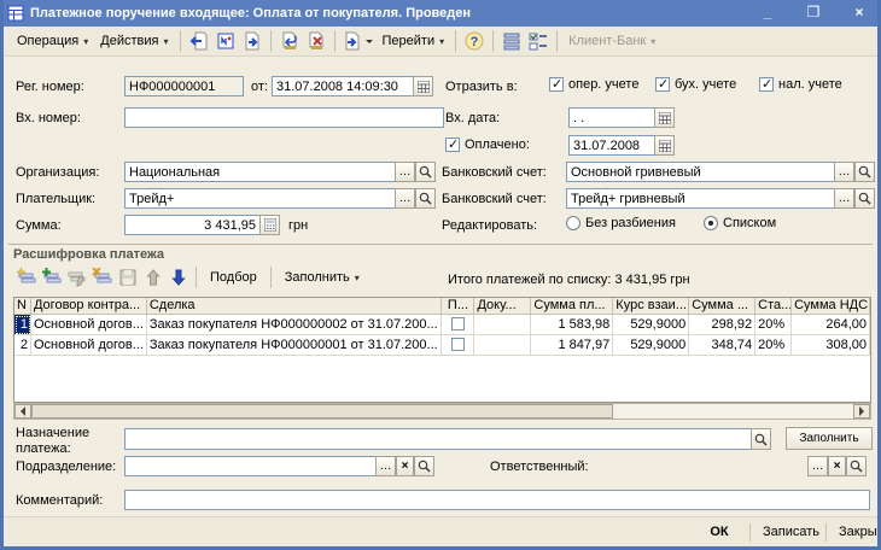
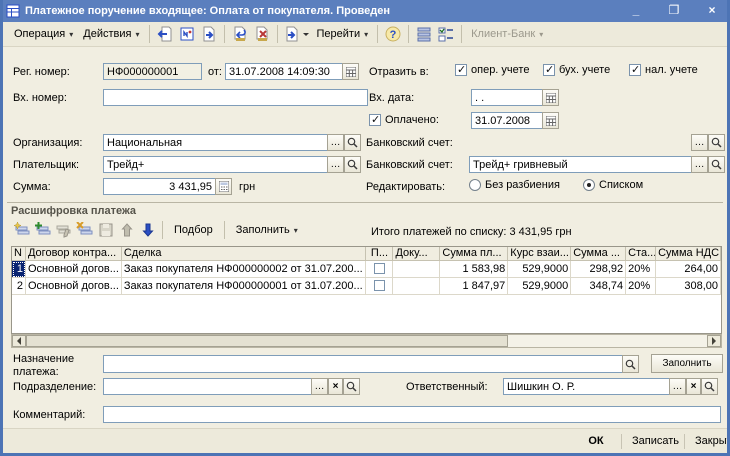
  Платежное поручение входящее: Оплата от покупателя. Проведен
  _
  ❐
  ×
  Операция
  Действия
  Перейти
  ?
  Клиент-Банк
  Рег. номер:
  НФ000000001
  от:
  31.07.2008 14:09:30
  Отразить в:
  опер. учете
  бух. учете
  нал. учете
  Вх. номер:
  Вх. дата:
  . .
  Оплачено:
  31.07.2008
  Организация:
  Национальная
  …
  Банковский счет:
- Основной гривневый
  …
  Плательщик:
  Трейд+
  …
  Банковский счет:
  Трейд+ гривневый
  …
  Сумма:
  3 431,95
  грн
  Редактировать:
  Без разбиения
  Списком
  Расшифровка платежа
  Подбор
  Заполнить
  Итого платежей по списку: 3 431,95 грн
  N
  Договор контра...
  Сделка
  П...
  Доку...
  Сумма пл...
  Курс взаи...
  Сумма ...
  Ста...
  Сумма НДС
  1
  Основной догов...
  Заказ покупателя НФ000000002 от 31.07.200...
  1 583,98
  529,9000
  298,92
  20%
  264,00
  2
  Основной догов...
  Заказ покупателя НФ000000001 от 31.07.200...
  1 847,97
  529,9000
  348,74
  20%
  308,00
  Назначение платежа:
  Заполнить
  Подразделение:
  …
  ×
  Ответственный:
+ Шишкин О. Р.
  …
  ×
  Комментарий:
  ОК
  Записать
  Закры
